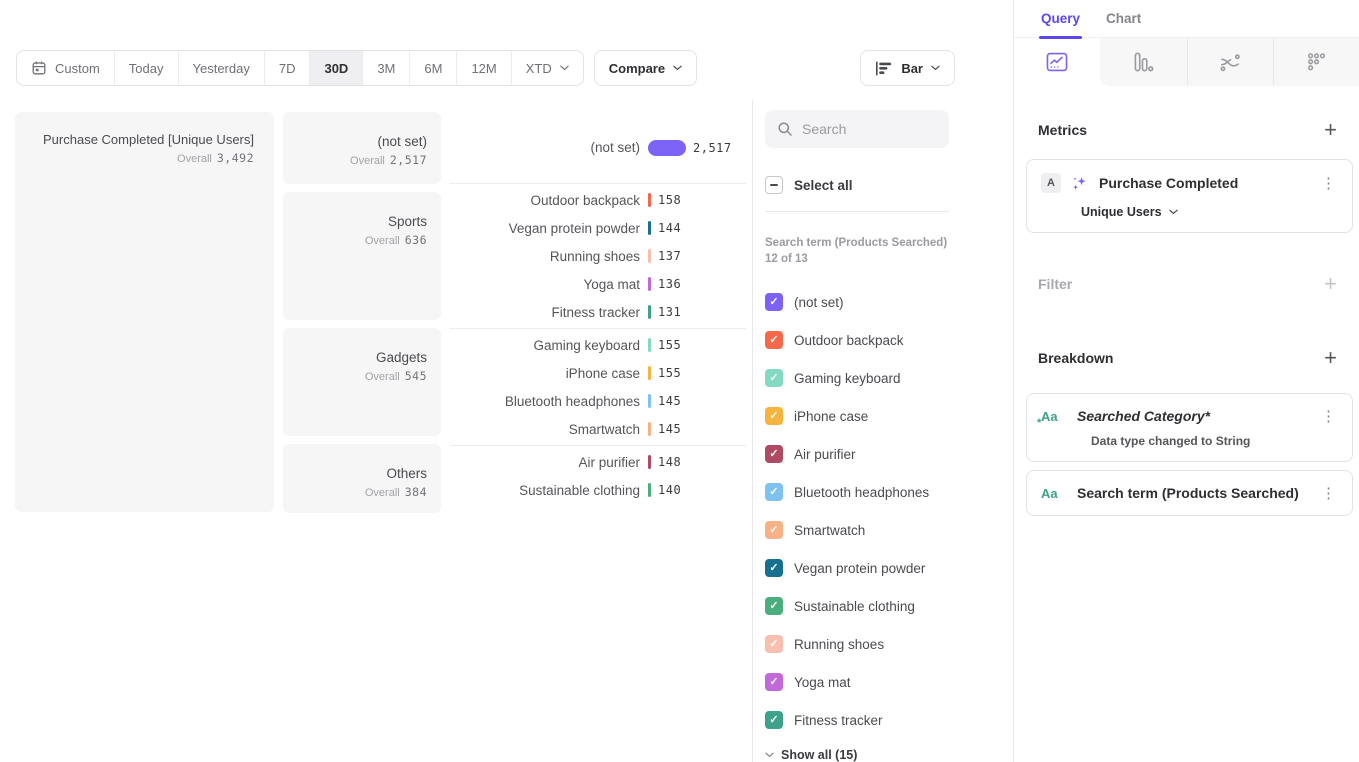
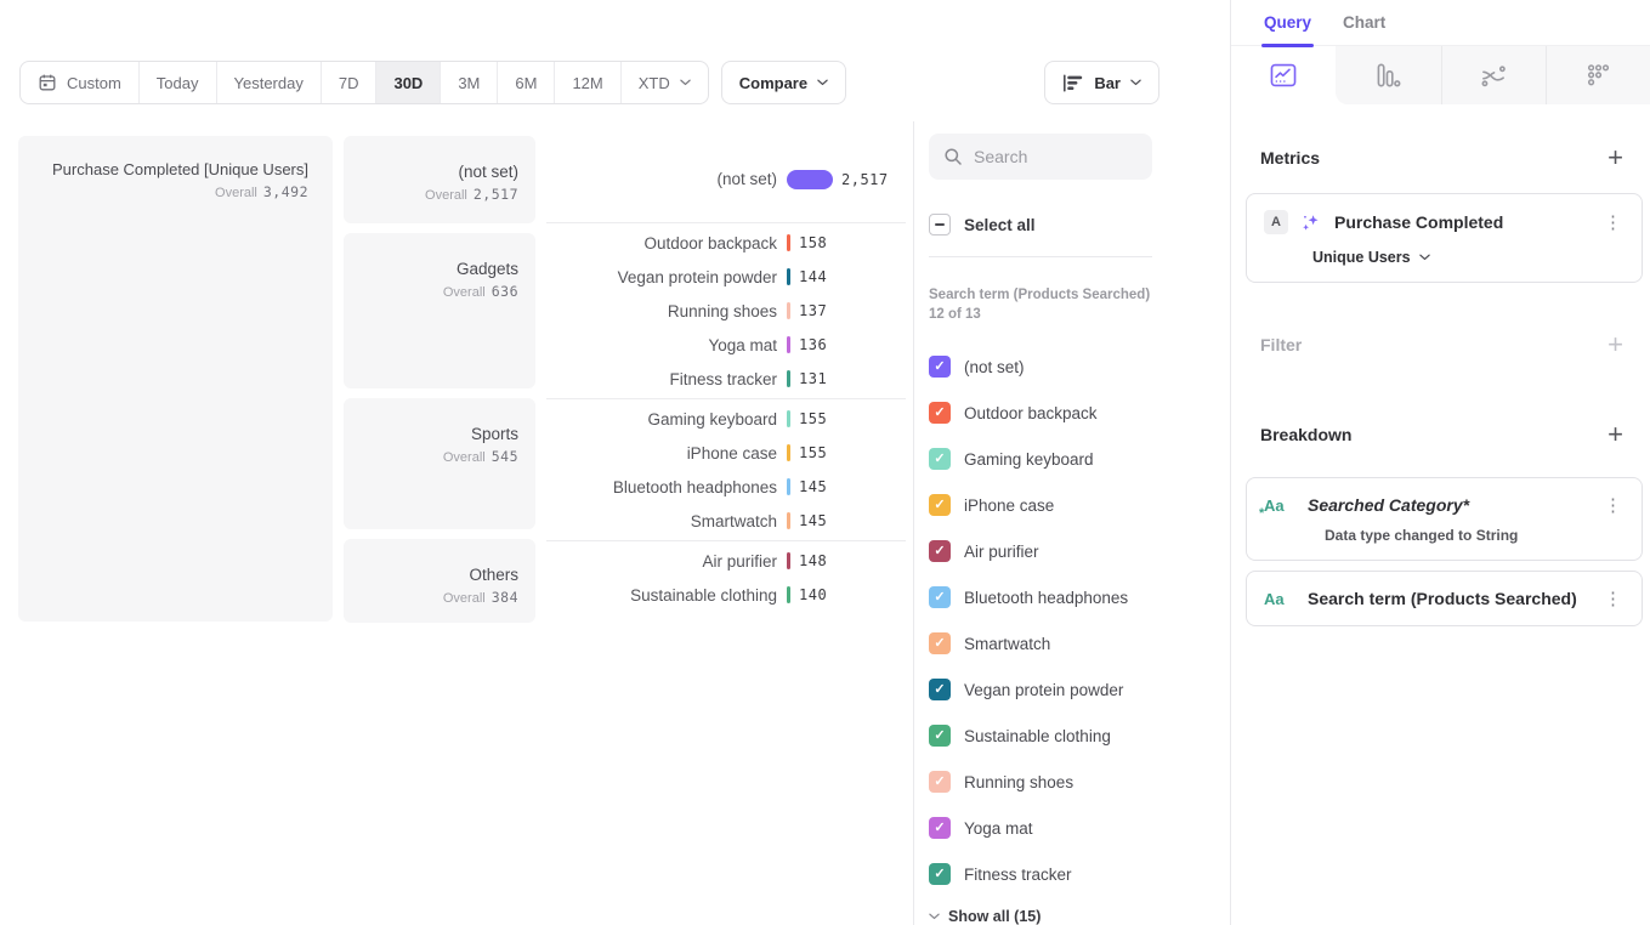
  Custom
  Today
  Yesterday
  7D
  30D
  3M
  6M
  12M
  XTD
  Compare
  Bar
  Purchase Completed [Unique Users]
  Overall 3,492
  (not set)
  Overall 2,517
- Sports
+ Gadgets
  Overall 636
- Gadgets
+ Sports
  Overall 545
  Others
  Overall 384
  (not set)
  2,517
  Outdoor backpack
  158
  Vegan protein powder
  144
  Running shoes
  137
  Yoga mat
  136
  Fitness tracker
  131
  Gaming keyboard
  155
  iPhone case
  155
  Bluetooth headphones
  145
  Smartwatch
  145
  Air purifier
  148
  Sustainable clothing
  140
  Search
  Select all
  Search term (Products Searched) 12 of 13
  ✓
  (not set)
  ✓
  Outdoor backpack
  ✓
  Gaming keyboard
  ✓
  iPhone case
  ✓
  Air purifier
  ✓
  Bluetooth headphones
  ✓
  Smartwatch
  ✓
  Vegan protein powder
  ✓
  Sustainable clothing
  ✓
  Running shoes
  ✓
  Yoga mat
  ✓
  Fitness tracker
  Show all (15)
  Query
  Chart
  Metrics
  +
  A
  Purchase Completed
  ⋮
  Unique Users
  Filter
  +
  Breakdown
  +
  Aa
  *
  Searched Category*
  ⋮
  Data type changed to String
  Aa
  Search term (Products Searched)
  ⋮
